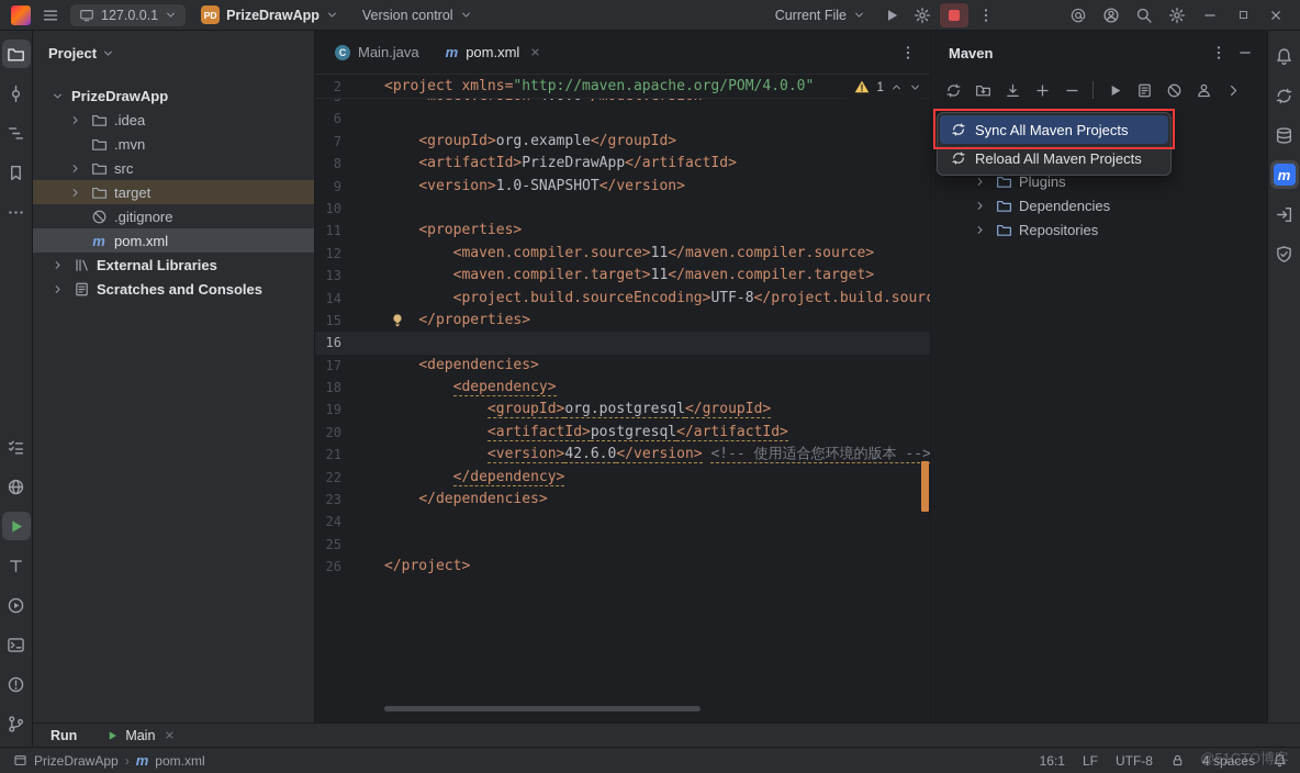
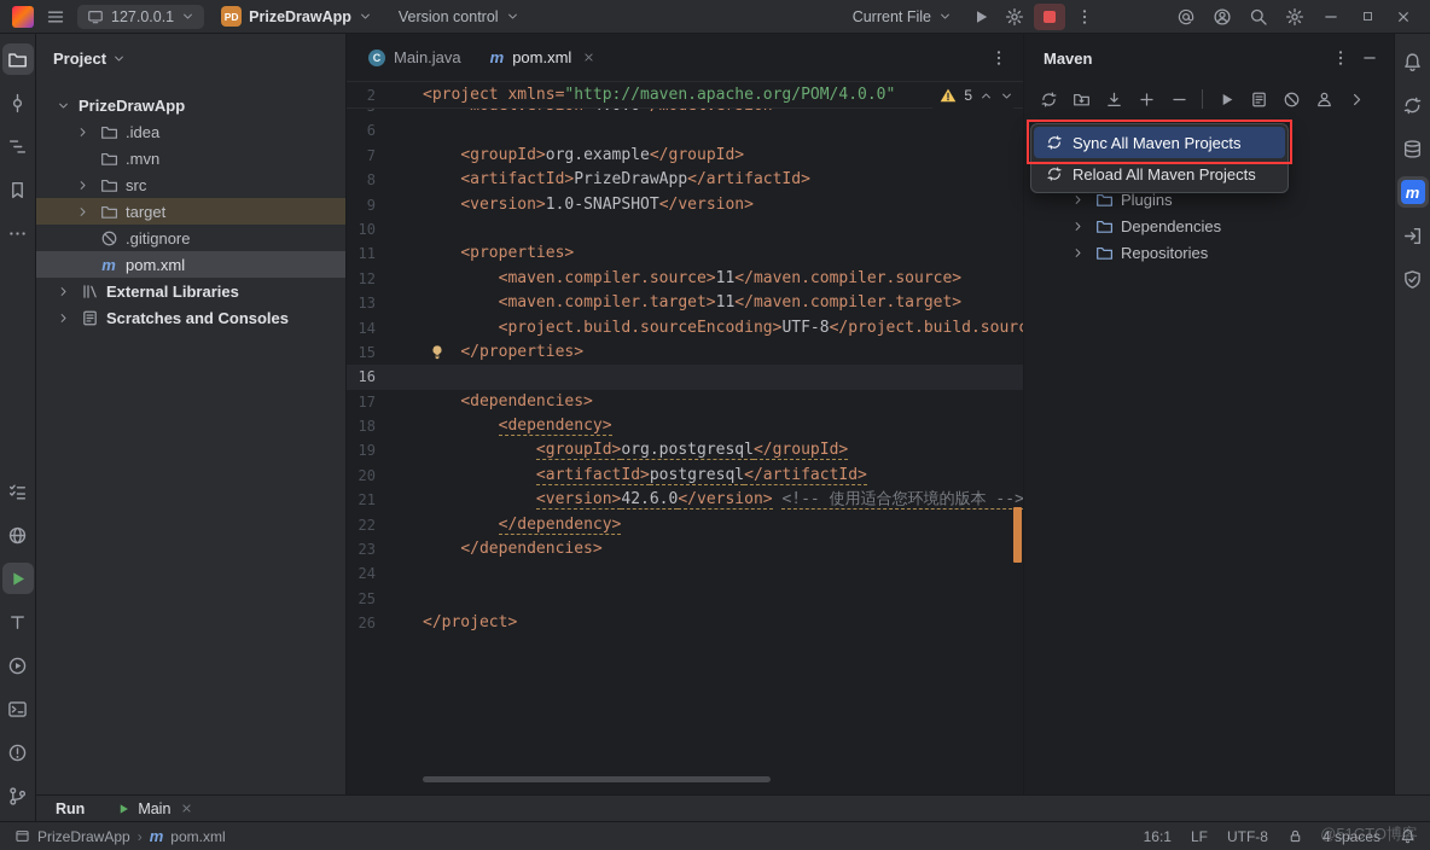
  127.0.0.1
  PD
  PrizeDrawApp
  Version control
  Current File
  Project
  PrizeDrawApp
  .idea
  .mvn
  src
  target
  .gitignore
  m
  pom.xml
  External Libraries
  Scratches and Consoles
  C
  Main.java
  m
  pom.xml
  6
  7
  <groupId>org.example</groupId>
  8
  <artifactId>PrizeDrawApp</artifactId>
  9
  <version>1.0-SNAPSHOT</version>
  10
  11
  <properties>
  12
  <maven.compiler.source>11</maven.compiler.source>
  13
  <maven.compiler.target>11</maven.compiler.target>
  14
  <project.build.sourceEncoding>UTF-8</project.build.sour
  15
  </properties>
  16
  17
  <dependencies>
  18
  <dependency>
  19
  <groupId>org.postgresql</groupId>
  20
  <artifactId>postgresql</artifactId>
  21
  <version>42.6.0</version> <!-- 使用适合您环境的版本 -->
  22
  </dependency>
  23
  </dependencies>
  24
  25
  26
  </project>
  2
  <project xmlns="http://maven.apache.org/POM/4.0.0"
- 1
+ 5
  Maven
  Plugins
  Dependencies
  Repositories
  Sync All Maven Projects
  Reload All Maven Projects
  m
  Run
  Main
  PrizeDrawApp
  ›
  m
  pom.xml
  16:1
  LF
  UTF-8
  4 spaces
  @51CTO博客
